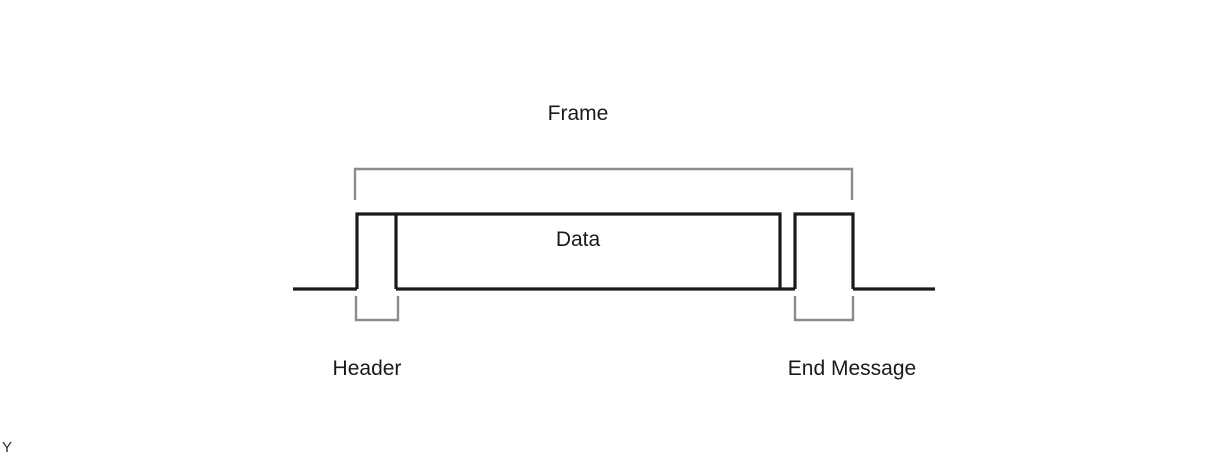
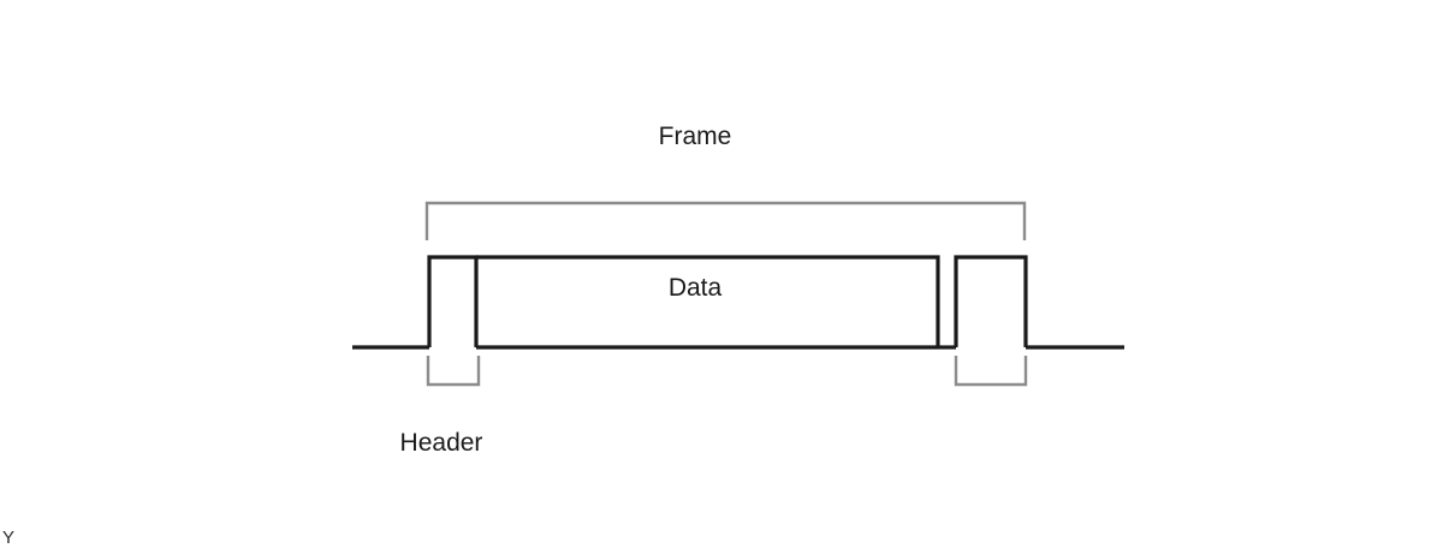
  Frame
  Data
  Header
- End Message
  Y
